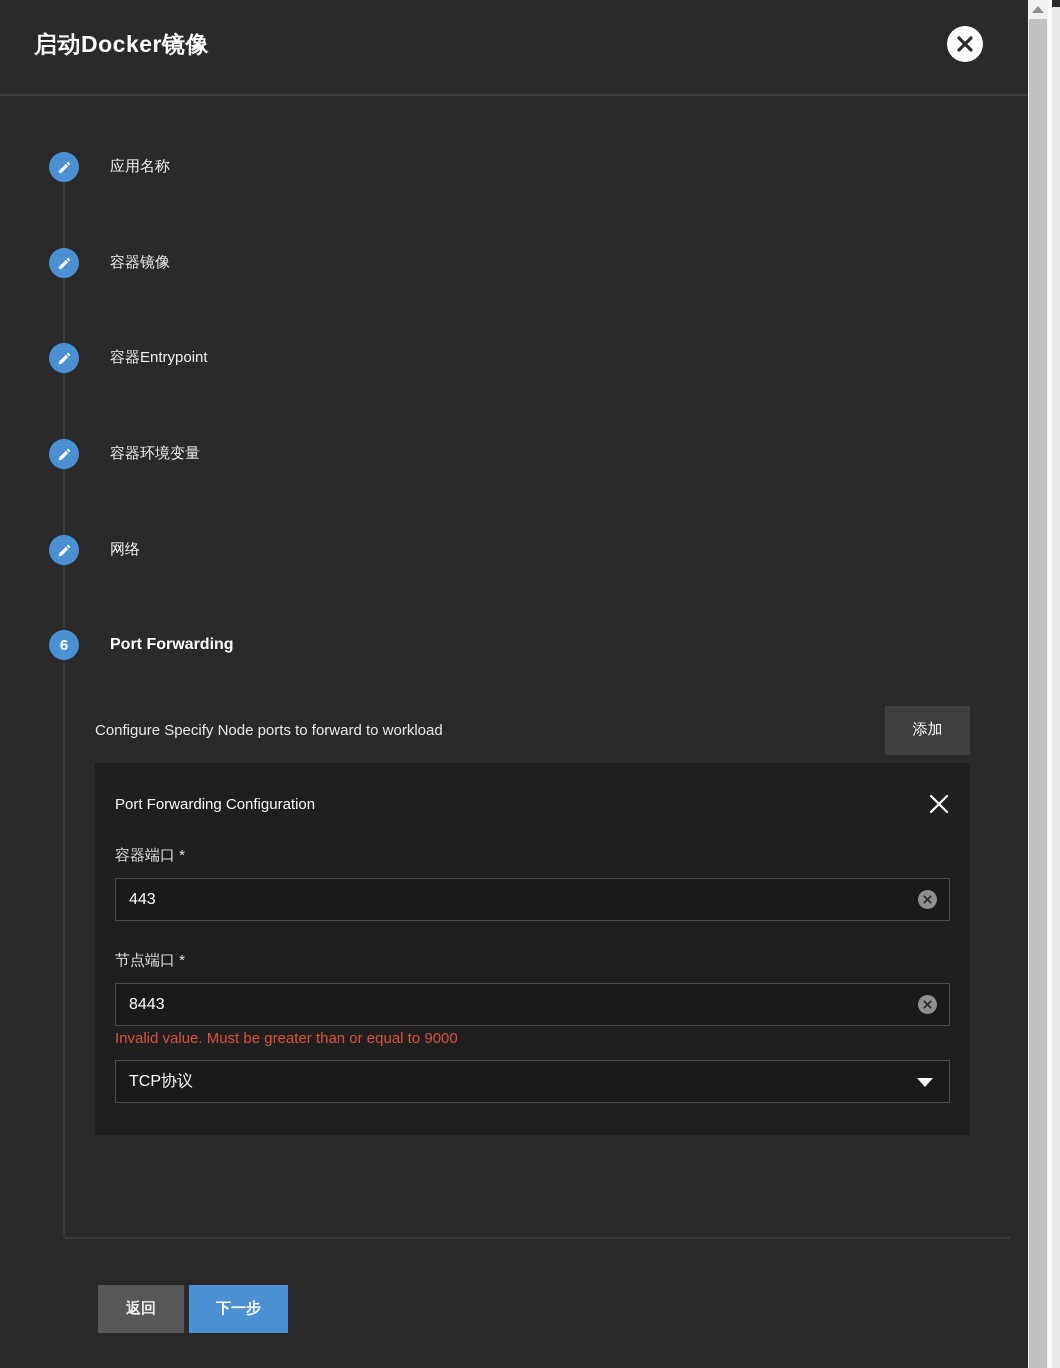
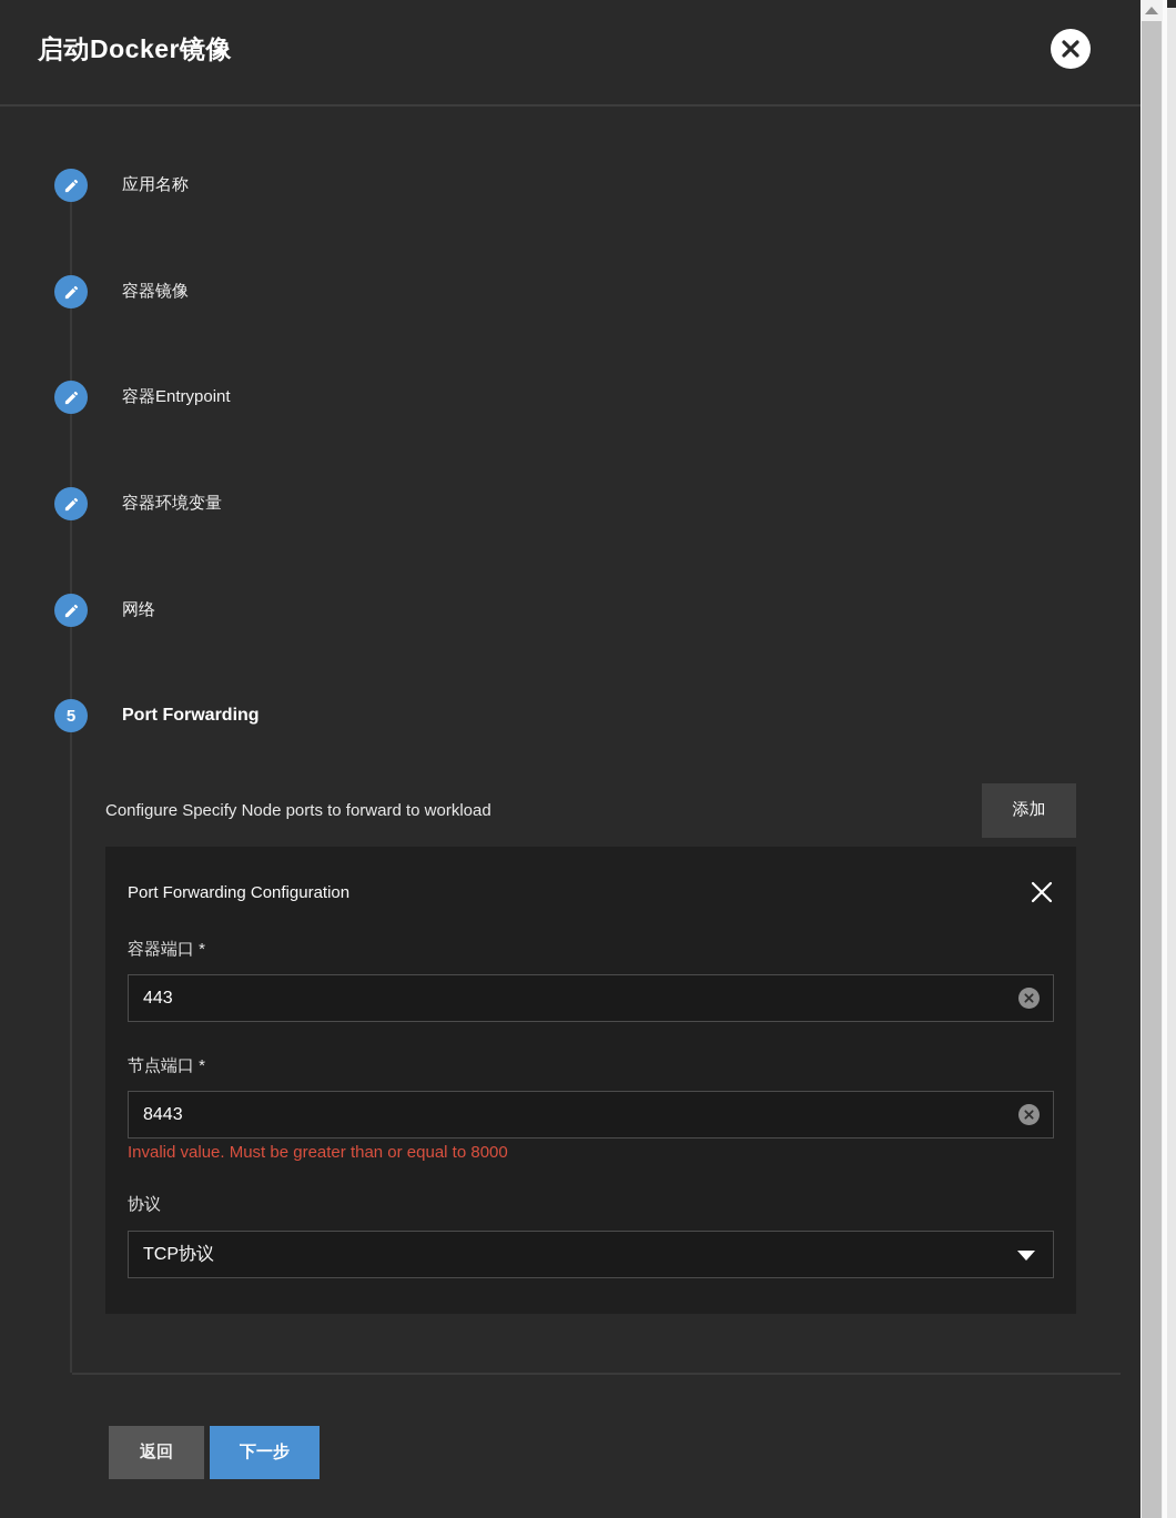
  启动Docker镜像
  应用名称
  容器镜像
  容器Entrypoint
  容器环境变量
  网络
- 6
+ 5
  Port Forwarding
  Configure Specify Node ports to forward to workload
  添加
  Port Forwarding Configuration
  容器端口 *
  443
  节点端口 *
  8443
- Invalid value. Must be greater than or equal to 9000
+ Invalid value. Must be greater than or equal to 8000
+ 协议
  TCP协议
  返回
  下一步
